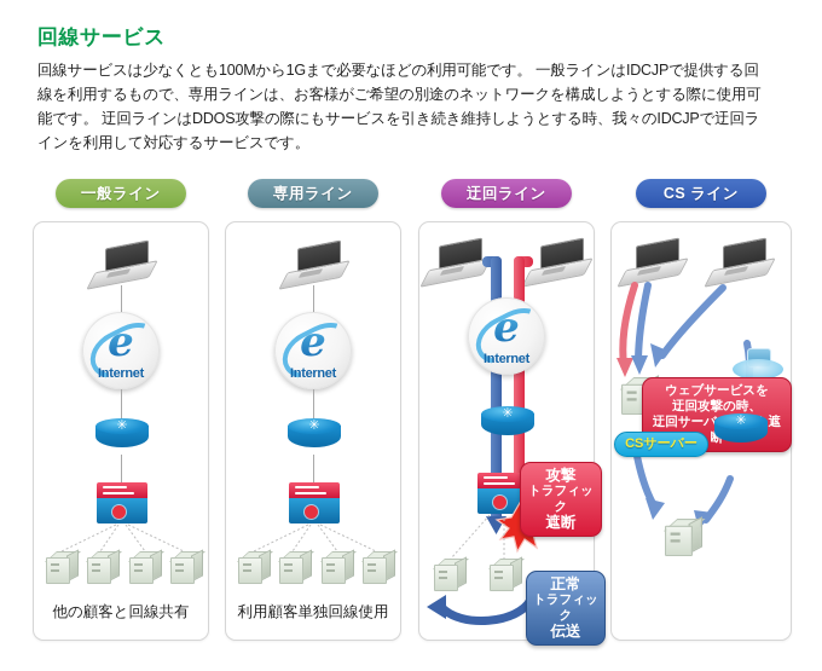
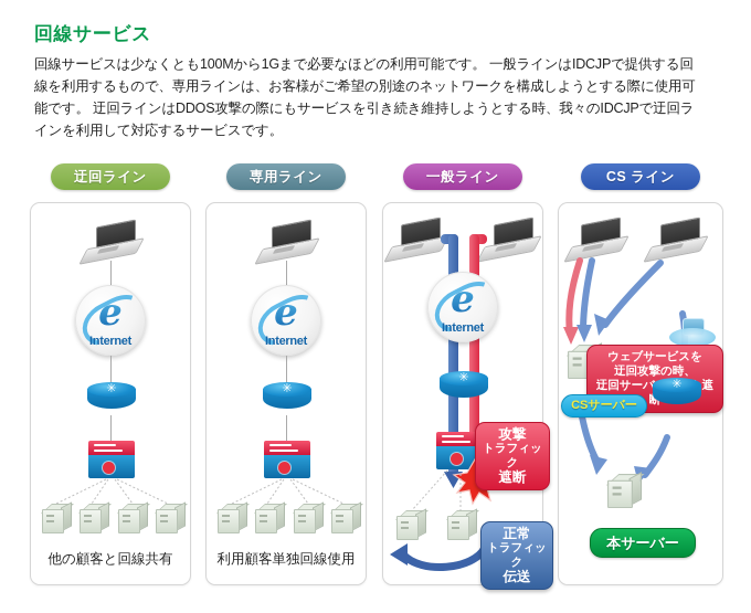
  回線サービス
  回線サービスは少なくとも100Mから1Gまで必要なほどの利用可能です。 一般ラインはIDCJPで提供する回線を利用するもので、専用ラインは、お客様がご希望の別途のネットワークを構成しようとする際に使用可能です。 迂回ラインはDDOS攻撃の際にもサービスを引き続き維持しようとする時、我々のIDCJPで迂回ラインを利用して対応するサービスです。
- 一般ライン
+ 迂回ライン
  e
  Internet
  ✳
  他の顧客と回線共有
  専用ライン
  e
  Internet
  ✳
  利用顧客単独回線使用
- 迂回ライン
+ 一般ライン
  e
  Internet
  ✳
  攻撃
  トラフィック
  遮断
  正常
  トラフィック
  伝送
  CS ライン
  ウェブサービスを
  迂回攻撃の時、
  CSサーバー
  ✳
+ 本サーバー
